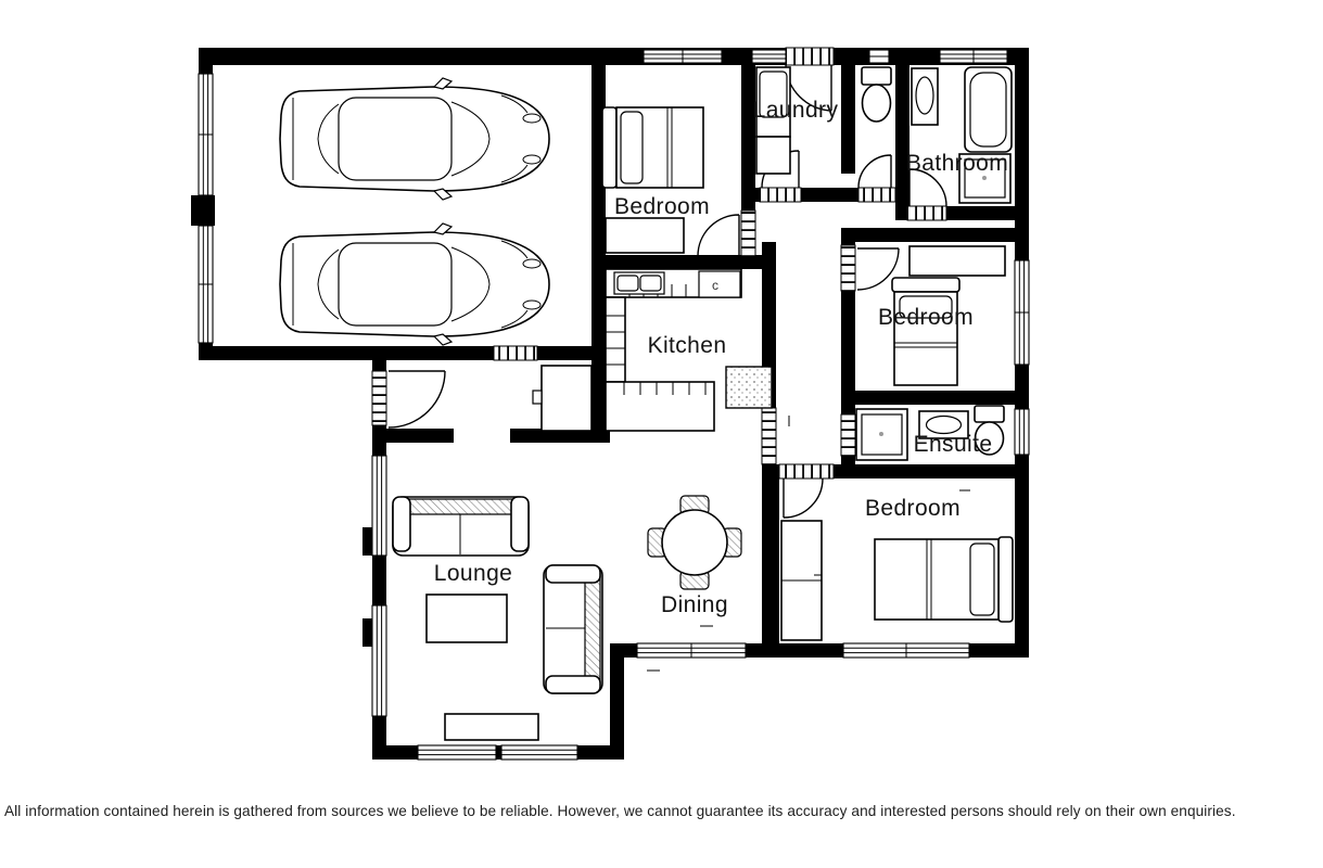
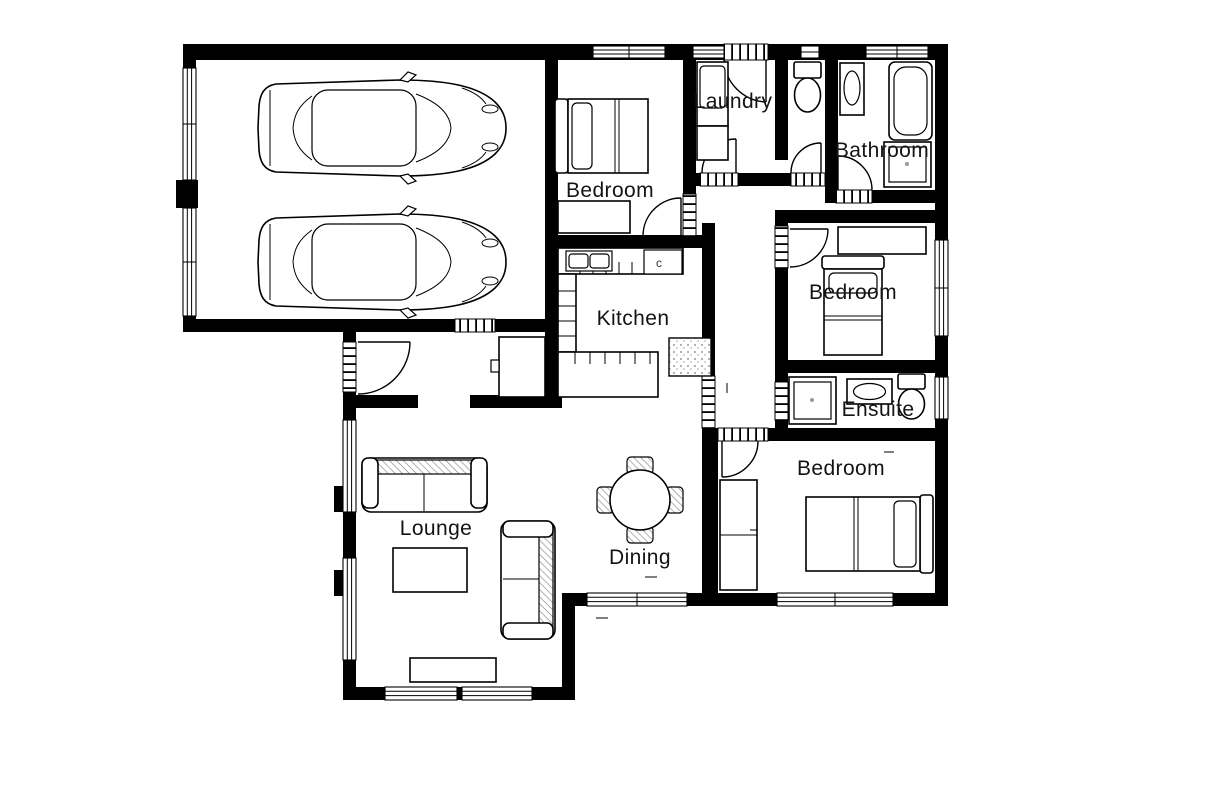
  c
  Bedroom
  Laundry
  Bathroom
  Kitchen
  Bedroom
  Ensuite
  Bedroom
  Lounge
  Dining
- All information contained herein is gathered from sources we believe to be reliable. However, we cannot guarantee its accuracy and interested persons should rely on their own enquiries.
